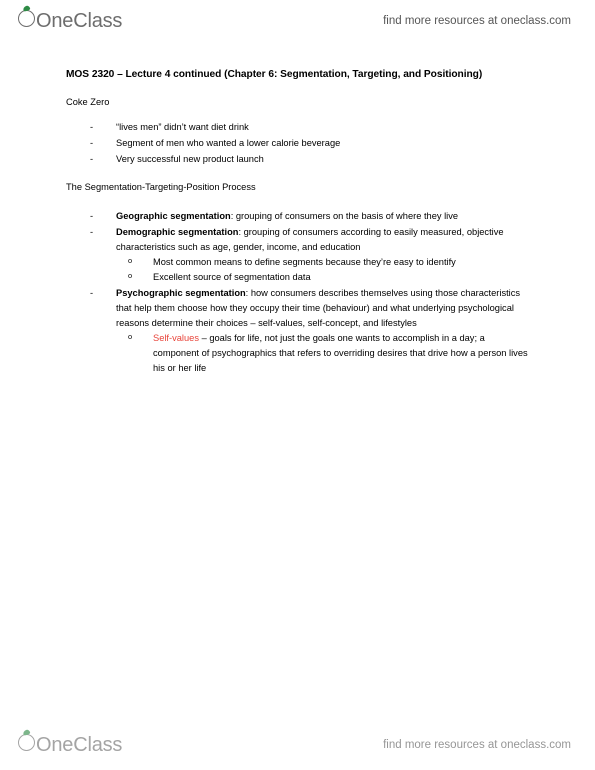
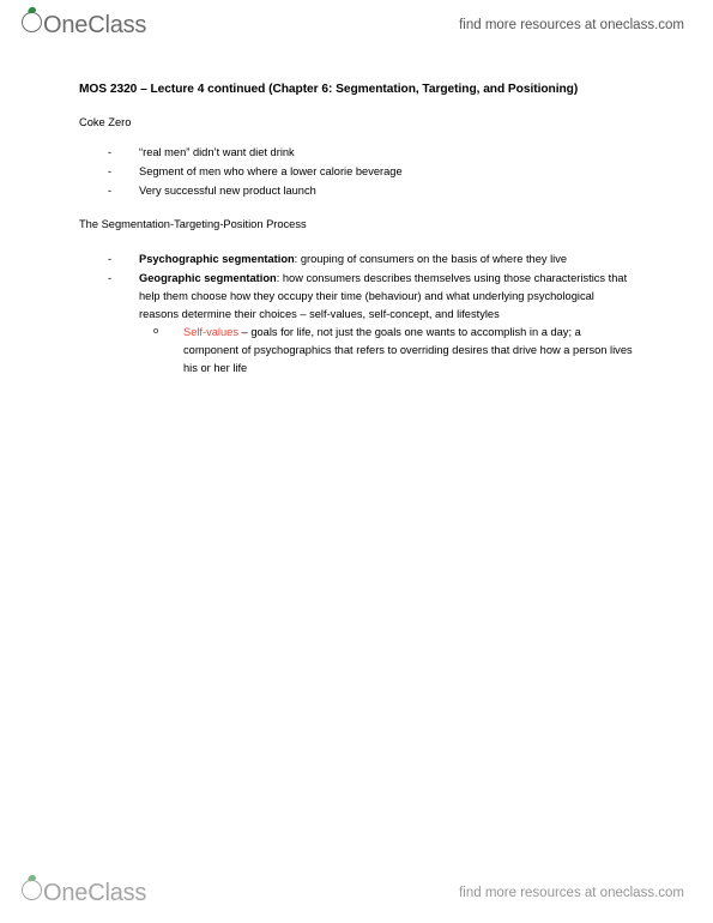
  OneClass
  find more resources at oneclass.com
  MOS 2320 – Lecture 4 continued (Chapter 6: Segmentation, Targeting, and Positioning)
  Coke Zero
- “lives men” didn’t want diet drink
+ “real men” didn’t want diet drink
- Segment of men who wanted a lower calorie beverage
+ Segment of men who where a lower calorie beverage
  Very successful new product launch
  The Segmentation-Targeting-Position Process
- Geographic segmentation: grouping of consumers on the basis of where they live
+ Psychographic segmentation: grouping of consumers on the basis of where they live
- Demographic segmentation: grouping of consumers according to easily measured, objective characteristics such as age, gender, income, and education
- Most common means to define segments because they’re easy to identify
- Excellent source of segmentation data
- Psychographic segmentation: how consumers describes themselves using those characteristics that help them choose how they occupy their time (behaviour) and what underlying psychological reasons determine their choices – self-values, self-concept, and lifestyles
+ Geographic segmentation: how consumers describes themselves using those characteristics that help them choose how they occupy their time (behaviour) and what underlying psychological reasons determine their choices – self-values, self-concept, and lifestyles
  Self-values – goals for life, not just the goals one wants to accomplish in a day; a component of psychographics that refers to overriding desires that drive how a person lives his or her life
  OneClass
  find more resources at oneclass.com
